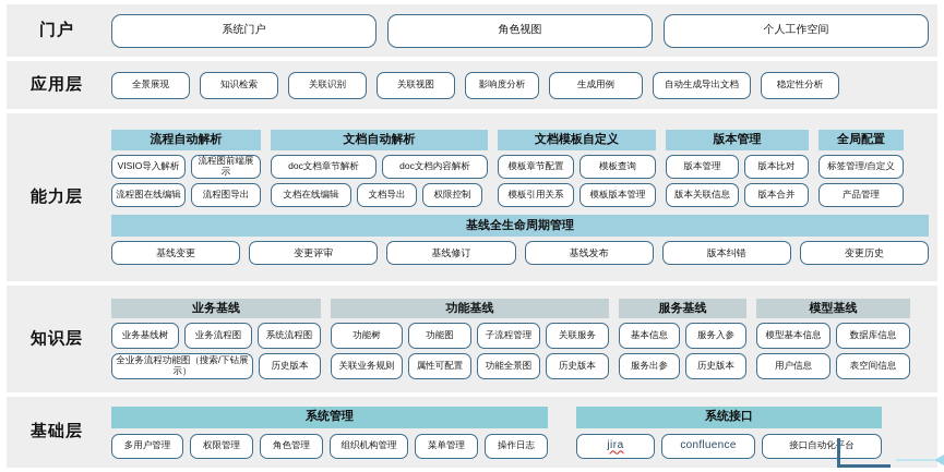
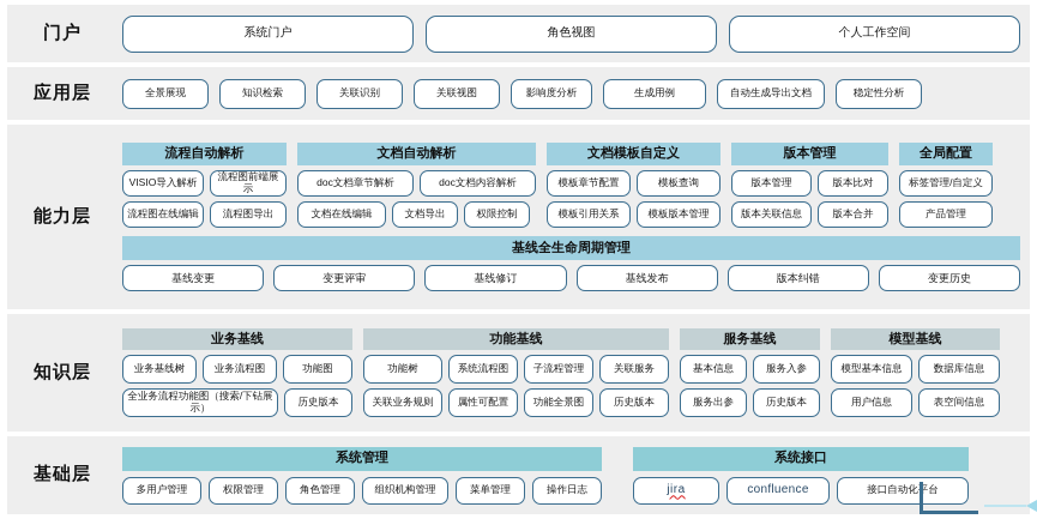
  门户
  系统门户
  角色视图
  个人工作空间
  应用层
  全景展现
  知识检索
  关联识别
  关联视图
  影响度分析
  生成用例
  自动生成导出文档
  稳定性分析
  能力层
  流程自动解析
  VISIO导入解析
  流程图前端展示
  流程图在线编辑
  流程图导出
  文档自动解析
  doc文档章节解析
  doc文档内容解析
  文档在线编辑
  文档导出
  权限控制
  文档模板自定义
  模板章节配置
  模板查询
  模板引用关系
  模板版本管理
  版本管理
  版本管理
  版本比对
  版本关联信息
  版本合并
  全局配置
  标签管理/自定义
  产品管理
  基线全生命周期管理
  基线变更
  变更评审
  基线修订
  基线发布
  版本纠错
  变更历史
  知识层
  业务基线
  业务基线树
  业务流程图
- 系统流程图
+ 功能图
  全业务流程功能图（搜索/下钻展示）
  历史版本
  功能基线
  功能树
- 功能图
+ 系统流程图
  子流程管理
  关联服务
  关联业务规则
  属性可配置
  功能全景图
  历史版本
  服务基线
  基本信息
  服务入参
  服务出参
  历史版本
  模型基线
  模型基本信息
  数据库信息
  用户信息
  表空间信息
  基础层
  系统管理
  多用户管理
  权限管理
  角色管理
  组织机构管理
  菜单管理
  操作日志
  系统接口
  jira
  confluence
  接口自动化平台
